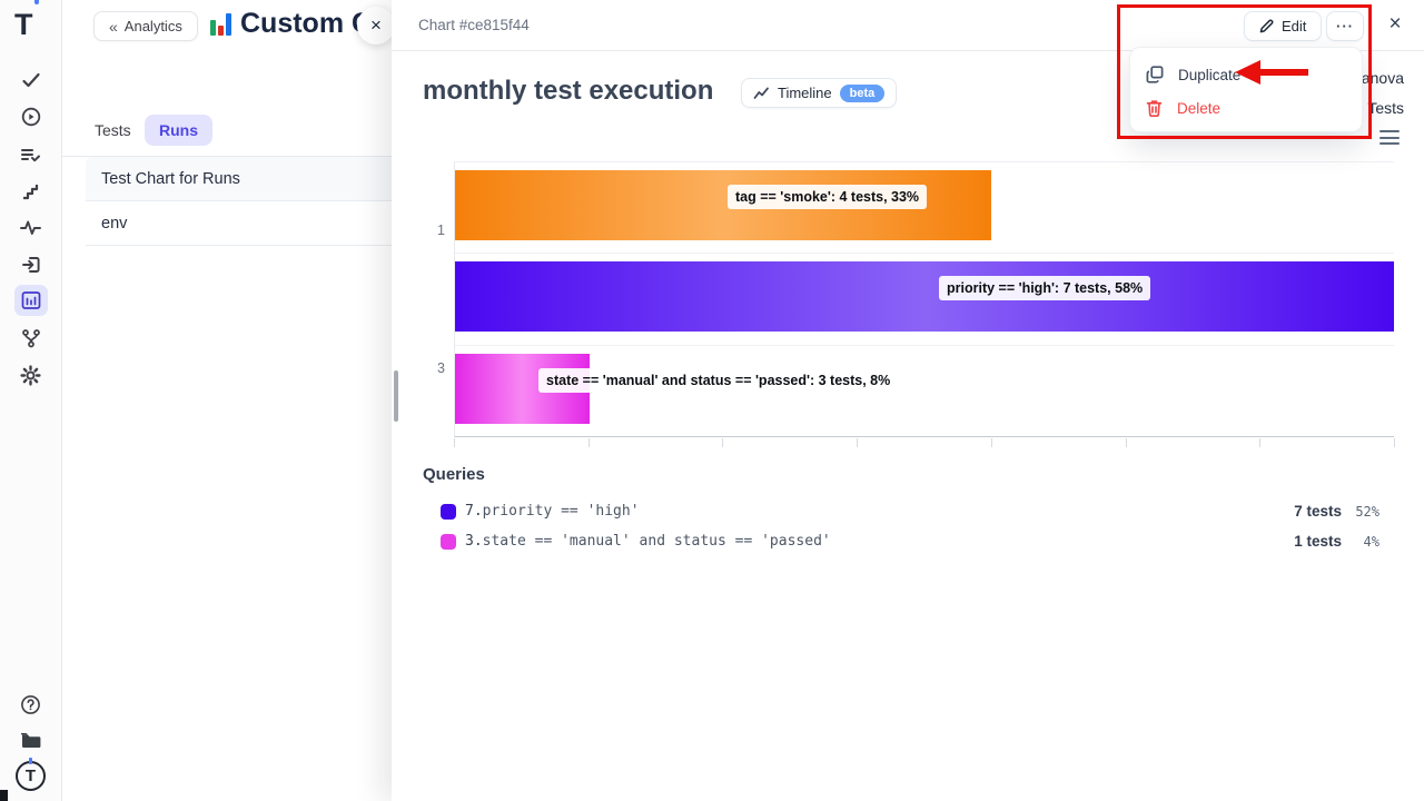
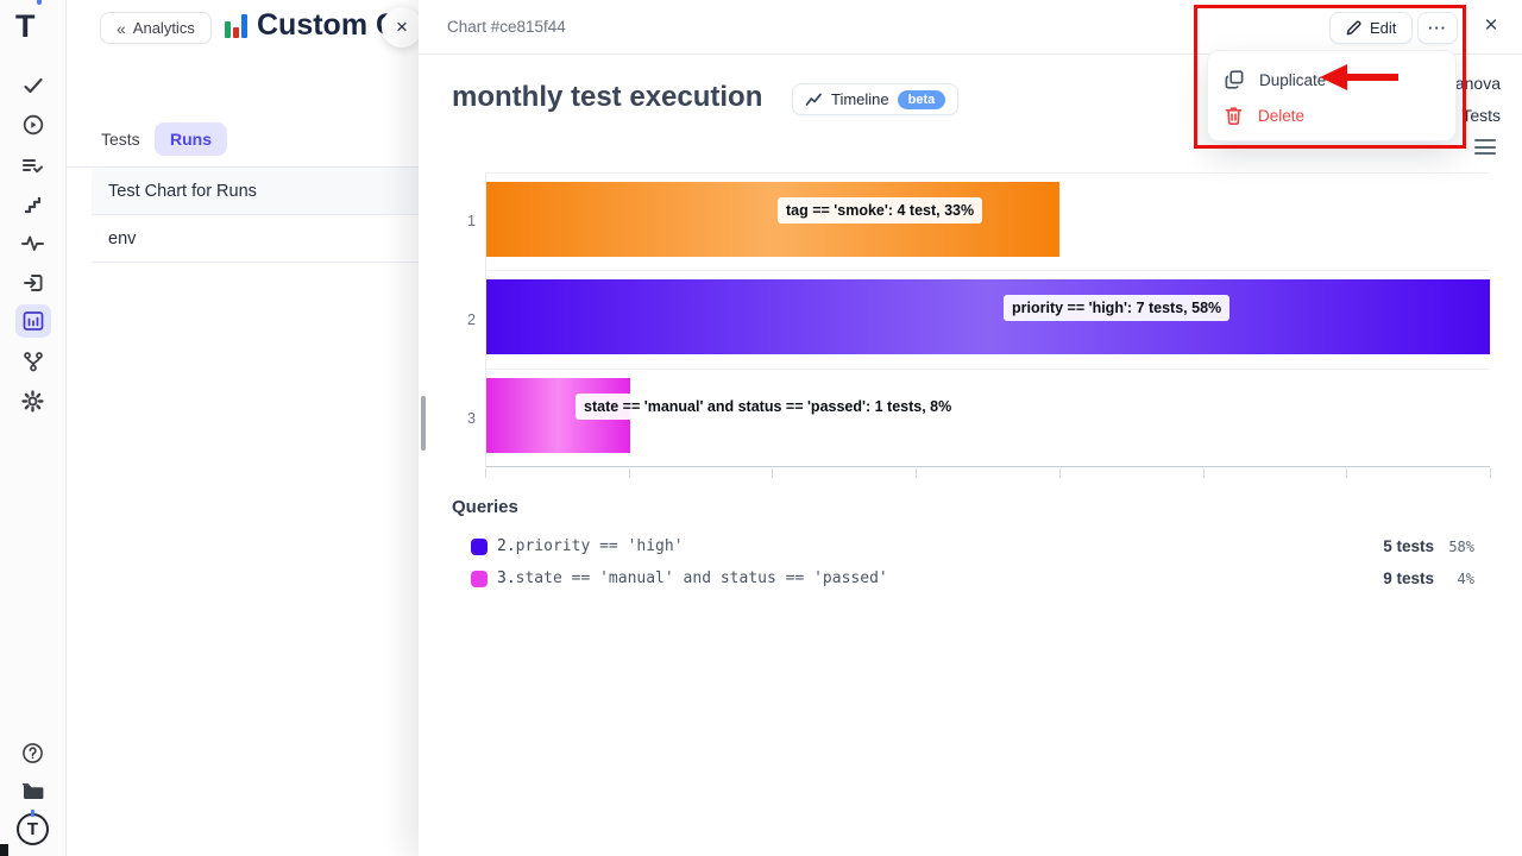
  T
  T
  «
  Analytics
  Custom
  ×
  Tests
  Runs
  Test Chart for Runs
  env
  Chart #ce815f44
  Edit
  ···
  ×
  anova
  Tests
  monthly test execution
  Timeline
  beta
  1
+ 2
  3
- tag == 'smoke': 4 tests, 33%
+ tag == 'smoke': 4 test, 33%
  priority == 'high': 7 tests, 58%
- state == 'manual' and status == 'passed': 3 tests, 8%
+ state == 'manual' and status == 'passed': 1 tests, 8%
  Queries
- 7.
+ 2.
  priority == 'high'
- 7 tests
+ 5 tests
- 52%
+ 58%
  3.
  state == 'manual' and status == 'passed'
- 1 tests
+ 9 tests
  4%
  Duplicate
  Delete
